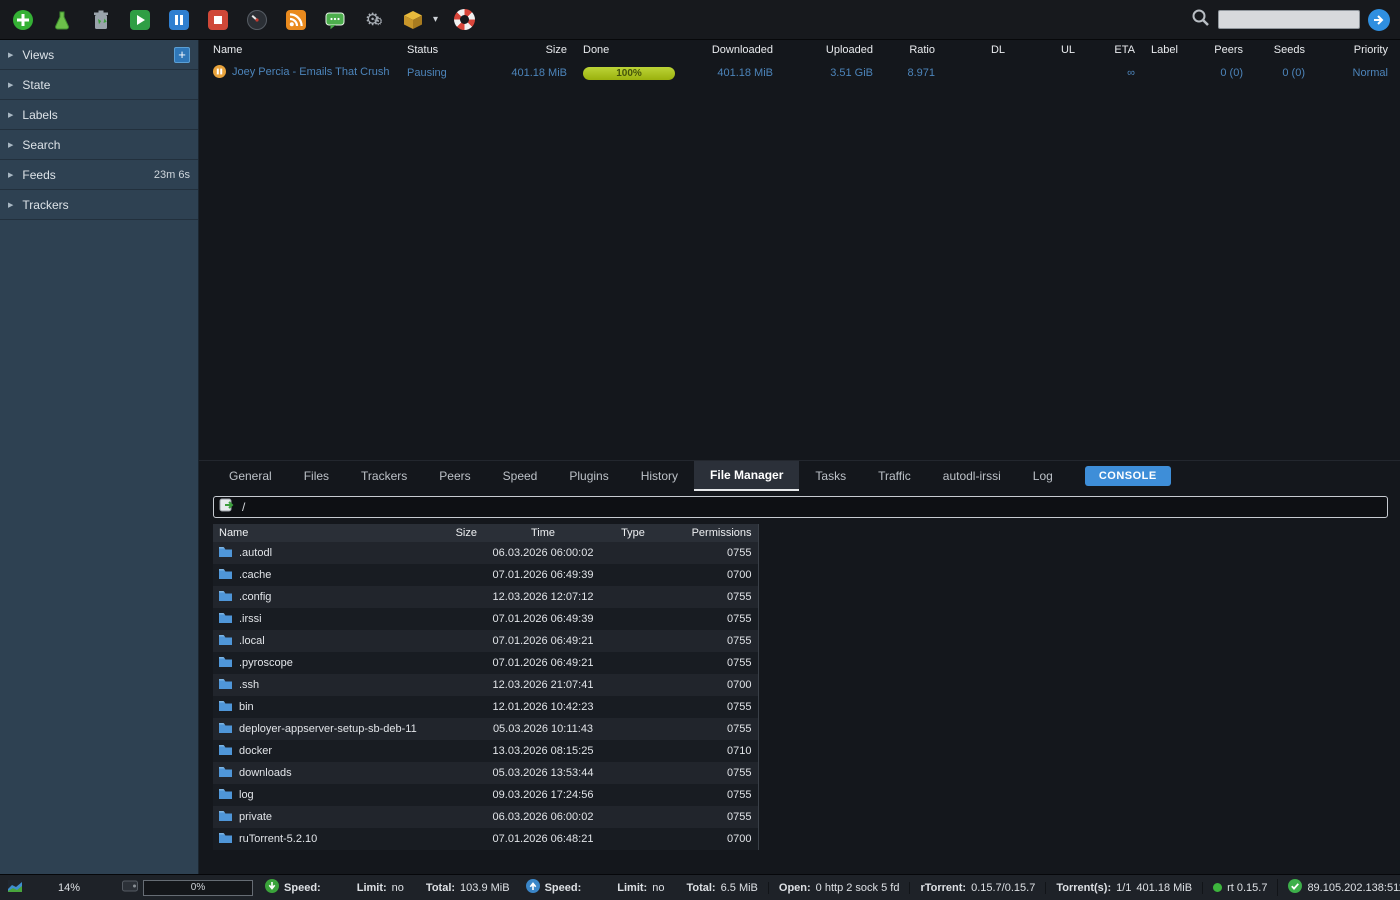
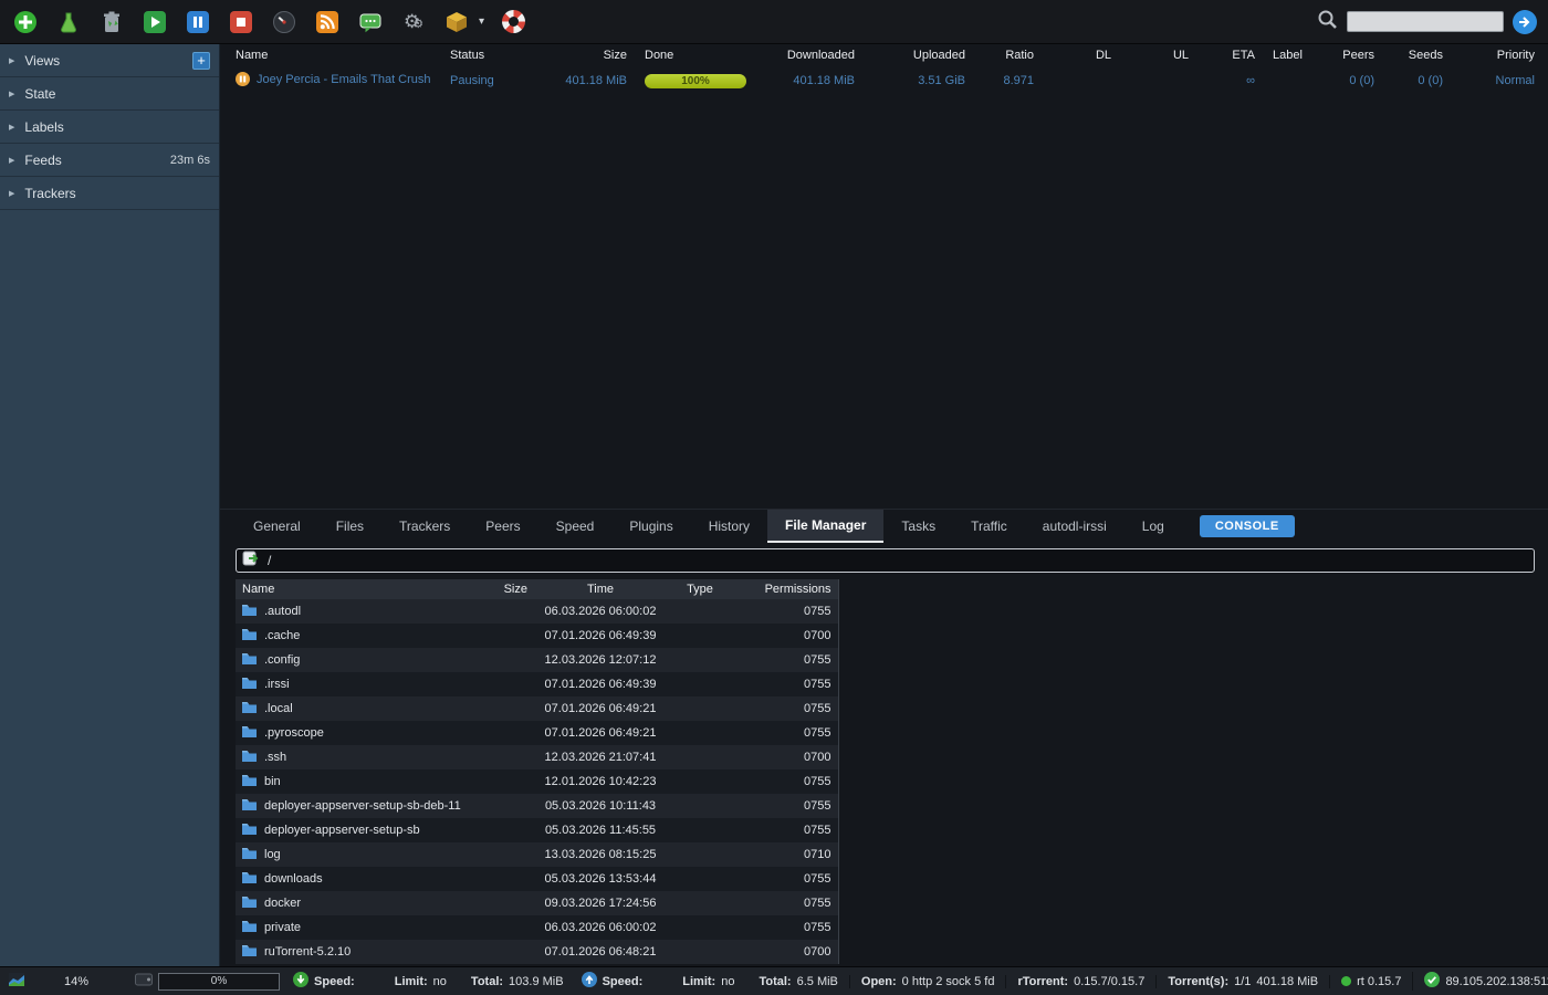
  ⚙⚙
  ▾
  Views
  +
  State
  Labels
- Search
  Feeds
  23m 6s
  Trackers
  Name	Status	Size	Done	Downloaded	Uploaded	Ratio	DL	UL	ETA	Label	Peers	Seeds	Priority
  Joey Percia - Emails That Crush	Pausing	401.18 MiB	100%	401.18 MiB	3.51 GiB	8.971			∞		0 (0)	0 (0)	Normal
  General
  Files
  Trackers
  Peers
  Speed
  Plugins
  History
  File Manager
  Tasks
  Traffic
  autodl-irssi
  Log
  CONSOLE
  /
  Name	Size	Time	Type	Permissions
  .autodl		06.03.2026 06:00:02		0755
  .cache		07.01.2026 06:49:39		0700
  .config		12.03.2026 12:07:12		0755
  .irssi		07.01.2026 06:49:39		0755
  .local		07.01.2026 06:49:21		0755
  .pyroscope		07.01.2026 06:49:21		0755
  .ssh		12.03.2026 21:07:41		0700
  bin		12.01.2026 10:42:23		0755
  deployer-appserver-setup-sb-deb-11		05.03.2026 10:11:43		0755
+ deployer-appserver-setup-sb		05.03.2026 11:45:55		0755
- docker		13.03.2026 08:15:25		0710
+ log		13.03.2026 08:15:25		0710
  downloads		05.03.2026 13:53:44		0755
- log		09.03.2026 17:24:56		0755
+ docker		09.03.2026 17:24:56		0755
  private		06.03.2026 06:00:02		0755
  ruTorrent-5.2.10		07.01.2026 06:48:21		0700
  14%
  0%
  Speed:
  Limit:
  no
  Total:
  103.9 MiB
  Speed:
  Limit:
  no
  Total:
  6.5 MiB
  Open:
  0 http 2 sock 5 fd
  rTorrent:
  0.15.7/0.15.7
  Torrent(s):
  1/1
  401.18 MiB
  rt 0.15.7
  89.105.202.138:51
